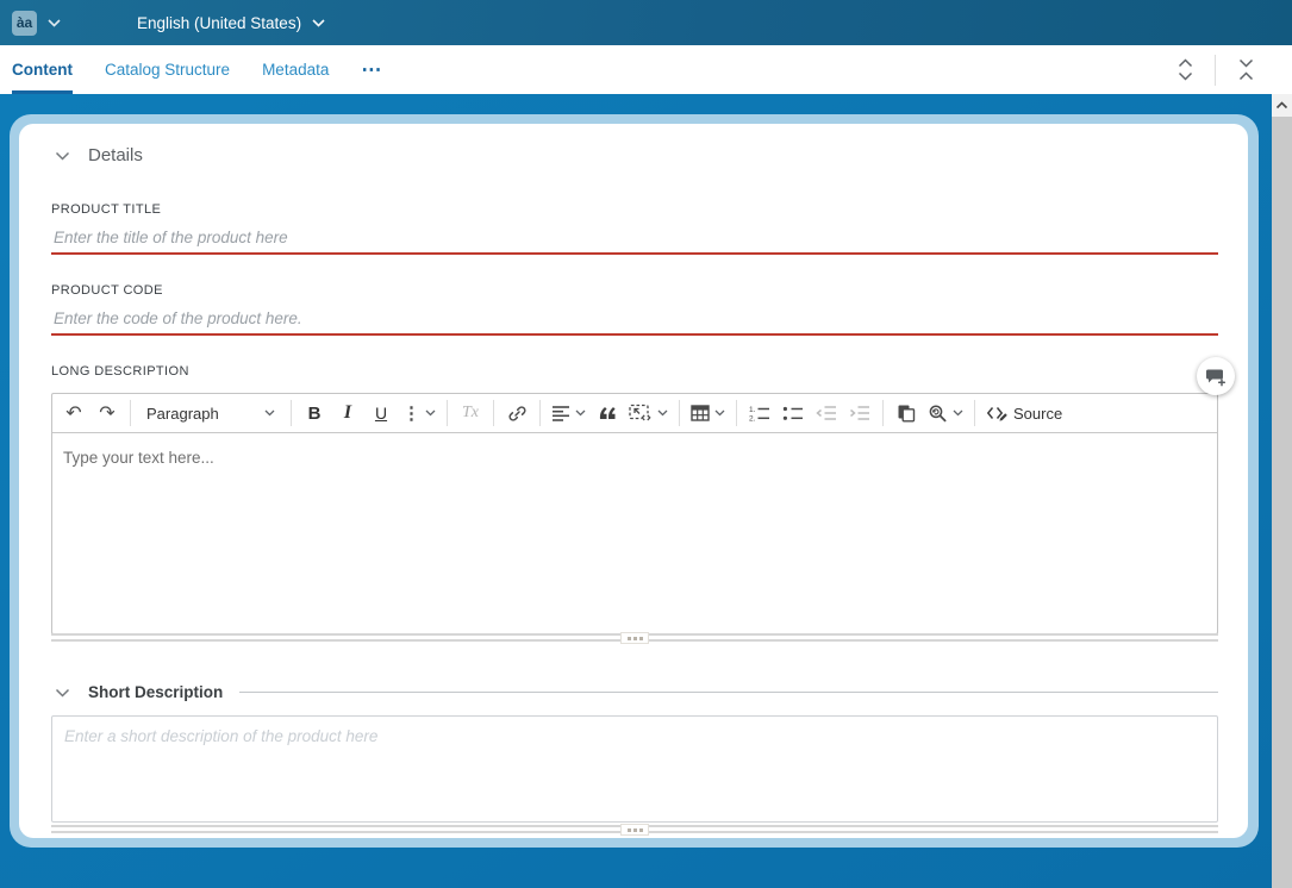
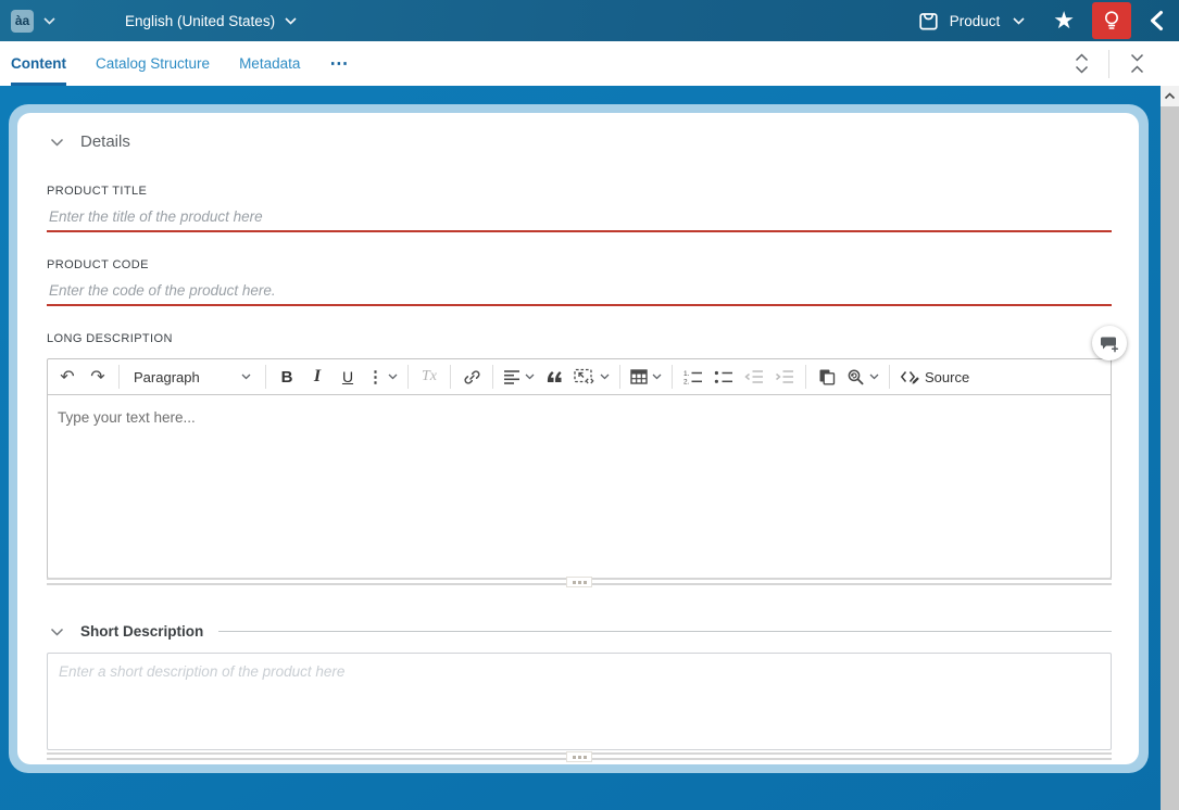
  àa
  English (United States)
+ Product
+ ★
  Content
  Catalog Structure
  Metadata
  ⋯
  Details
  PRODUCT TITLE
  Enter the title of the product here
  PRODUCT CODE
  Enter the code of the product here.
  LONG DESCRIPTION
  ↶
  ↷
  Paragraph
  B
  I
  U
  ⋮
  Tx
  Source
  Type your text here...
  Short Description
  Enter a short description of the product here
